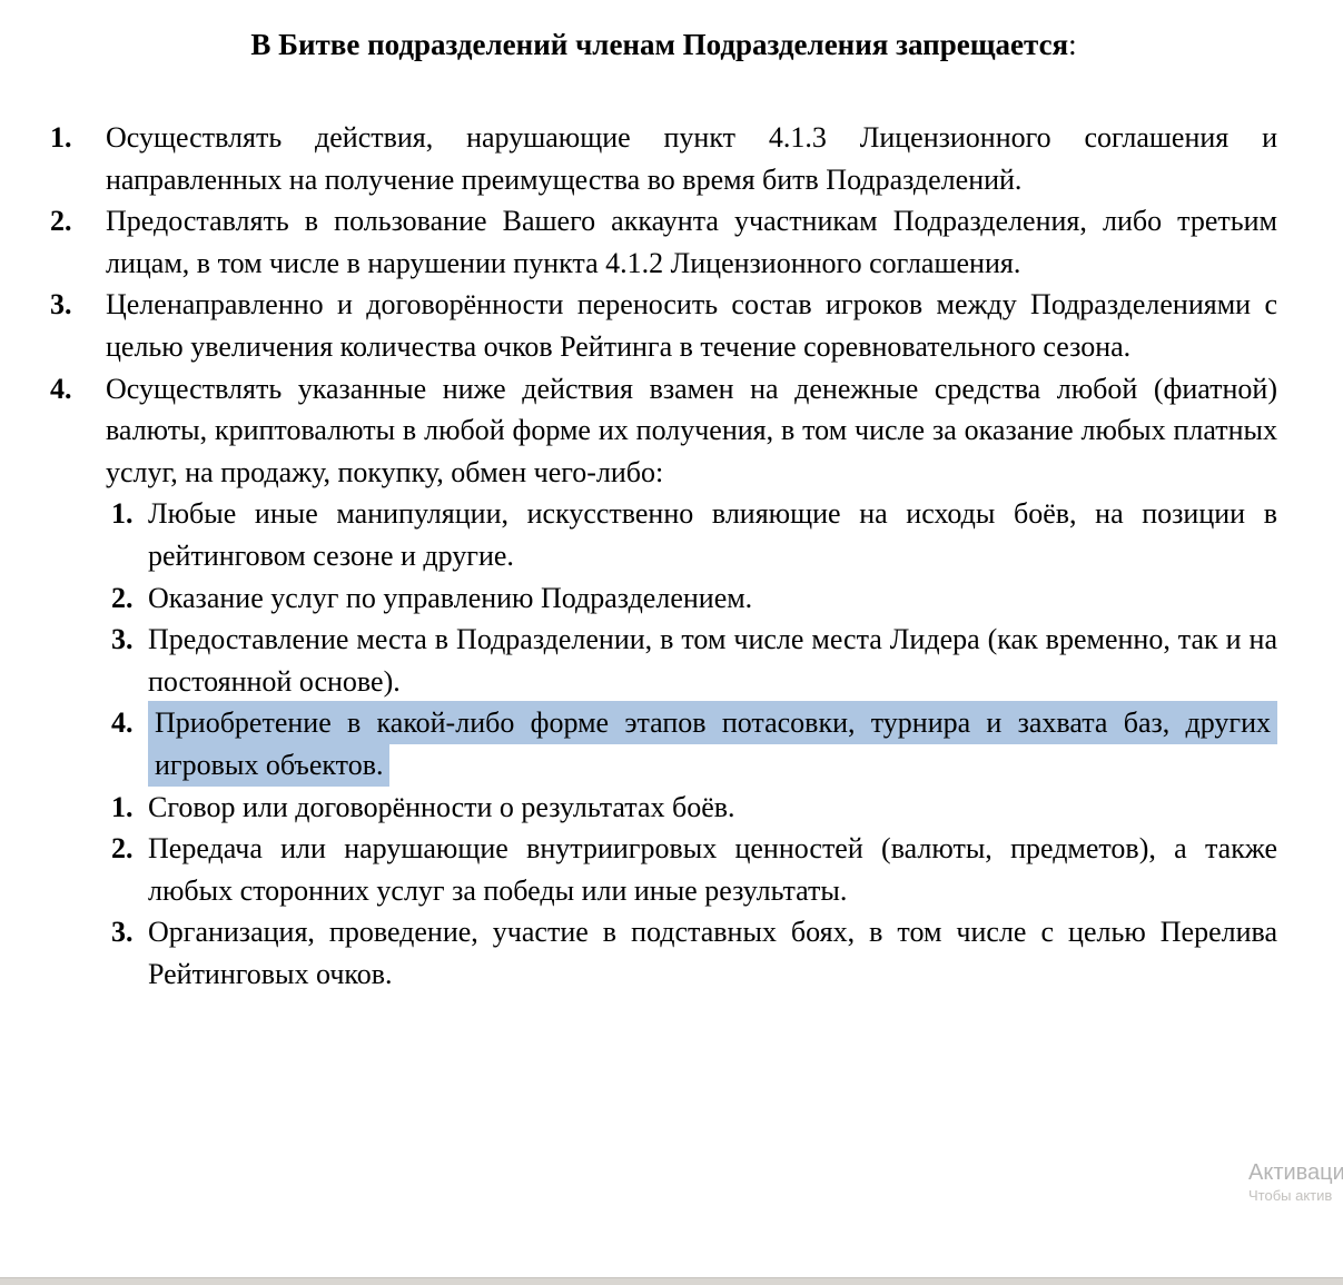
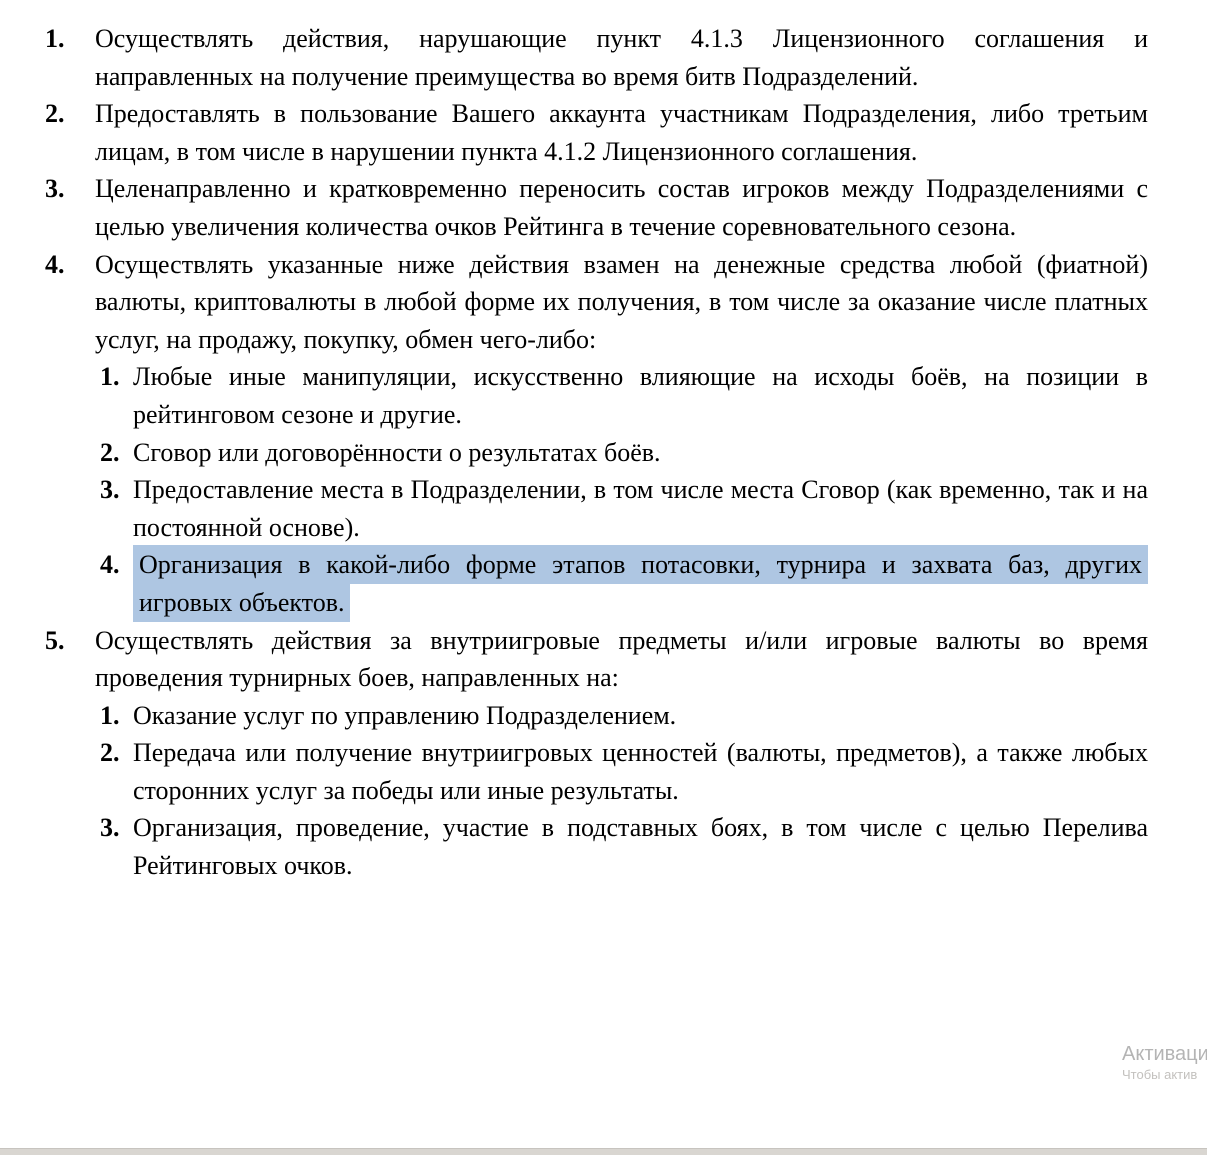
- В Битве подразделений членам Подразделения запрещается:
  1.
  Осуществлять действия, нарушающие пункт 4.1.3 Лицензионного соглашения и направленных на получение преимущества во время битв Подразделений.
  2.
  Предоставлять в пользование Вашего аккаунта участникам Подразделения, либо третьим лицам, в том числе в нарушении пункта 4.1.2 Лицензионного соглашения.
  3.
- Целенаправленно и договорённости переносить состав игроков между Подразделениями с целью увеличения количества очков Рейтинга в течение соревновательного сезона.
+ Целенаправленно и кратковременно переносить состав игроков между Подразделениями с целью увеличения количества очков Рейтинга в течение соревновательного сезона.
  4.
- Осуществлять указанные ниже действия взамен на денежные средства любой (фиатной) валюты, криптовалюты в любой форме их получения, в том числе за оказание любых платных услуг, на продажу, покупку, обмен чего-либо:
+ Осуществлять указанные ниже действия взамен на денежные средства любой (фиатной) валюты, криптовалюты в любой форме их получения, в том числе за оказание числе платных услуг, на продажу, покупку, обмен чего-либо:
  1.
  Любые иные манипуляции, искусственно влияющие на исходы боёв, на позиции в рейтинговом сезоне и другие.
  2.
- Оказание услуг по управлению Подразделением.
+ Сговор или договорённости о результатах боёв.
  3.
- Предоставление места в Подразделении, в том числе места Лидера (как временно, так и на постоянной основе).
+ Предоставление места в Подразделении, в том числе места Сговор (как временно, так и на постоянной основе).
  4.
- Приобретение в какой-либо форме этапов потасовки, турнира и захвата баз, других игровых объектов.
+ Организация в какой-либо форме этапов потасовки, турнира и захвата баз, других игровых объектов.
+ 5.
+ Осуществлять действия за внутриигровые предметы и/или игровые валюты во время проведения турнирных боев, направленных на:
  1.
- Сговор или договорённости о результатах боёв.
+ Оказание услуг по управлению Подразделением.
  2.
- Передача или нарушающие внутриигровых ценностей (валюты, предметов), а также любых сторонних услуг за победы или иные результаты.
+ Передача или получение внутриигровых ценностей (валюты, предметов), а также любых сторонних услуг за победы или иные результаты.
  3.
  Организация, проведение, участие в подставных боях, в том числе с целью Перелива Рейтинговых очков.
  Активаци
  Чтобы актив
